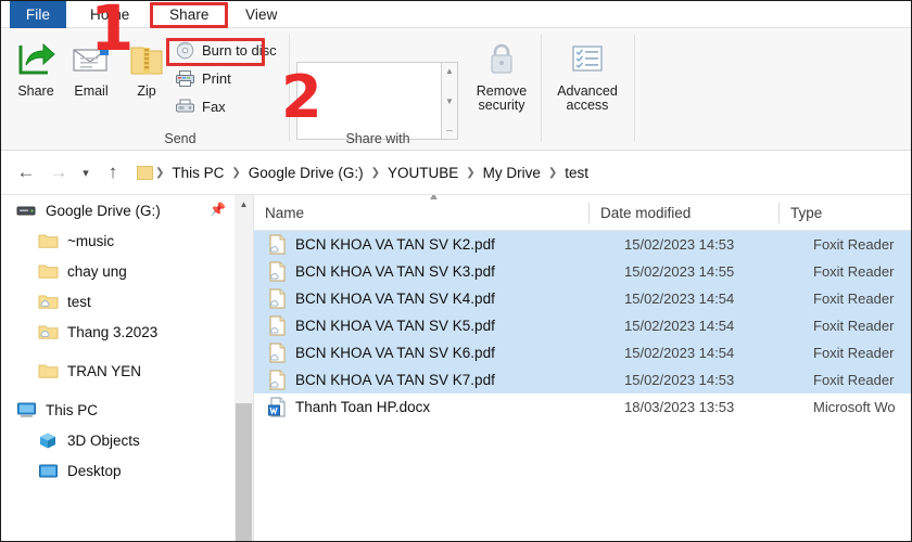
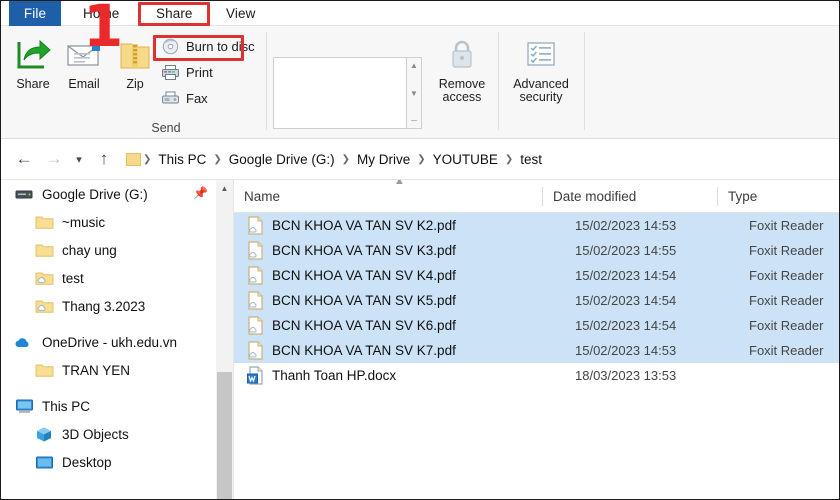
  File
  Home
  Share
  View
  Share
  Email
  Zip
  Burn to disc
  Print
  Fax
  Send
  ▲
  ▼
  ─
  Remove
- security
+ access
  Advanced
- access
+ security
- Share with
  1
- 2
  ←
  →
  ▾
  ↑
  ❯
  This PC
  ❯
  Google Drive (G:)
  ❯
- YOUTUBE
+ My Drive
  ❯
- My Drive
+ YOUTUBE
  ❯
  test
  Google Drive (G:)
  📌
  ~music
  chay ung
  test
  Thang 3.2023
+ OneDrive - ukh.edu.vn
  TRAN YEN
  This PC
  3D Objects
  Desktop
  ▲
  Name
  ▲
  Date modified
  Type
  BCN KHOA VA TAN SV K2.pdf
  15/02/2023 14:53
  Foxit Reader
  BCN KHOA VA TAN SV K3.pdf
  15/02/2023 14:55
  Foxit Reader
  BCN KHOA VA TAN SV K4.pdf
  15/02/2023 14:54
  Foxit Reader
  BCN KHOA VA TAN SV K5.pdf
  15/02/2023 14:54
  Foxit Reader
  BCN KHOA VA TAN SV K6.pdf
  15/02/2023 14:54
  Foxit Reader
  BCN KHOA VA TAN SV K7.pdf
  15/02/2023 14:53
  Foxit Reader
  Thanh Toan HP.docx
  18/03/2023 13:53
- Microsoft Wo
